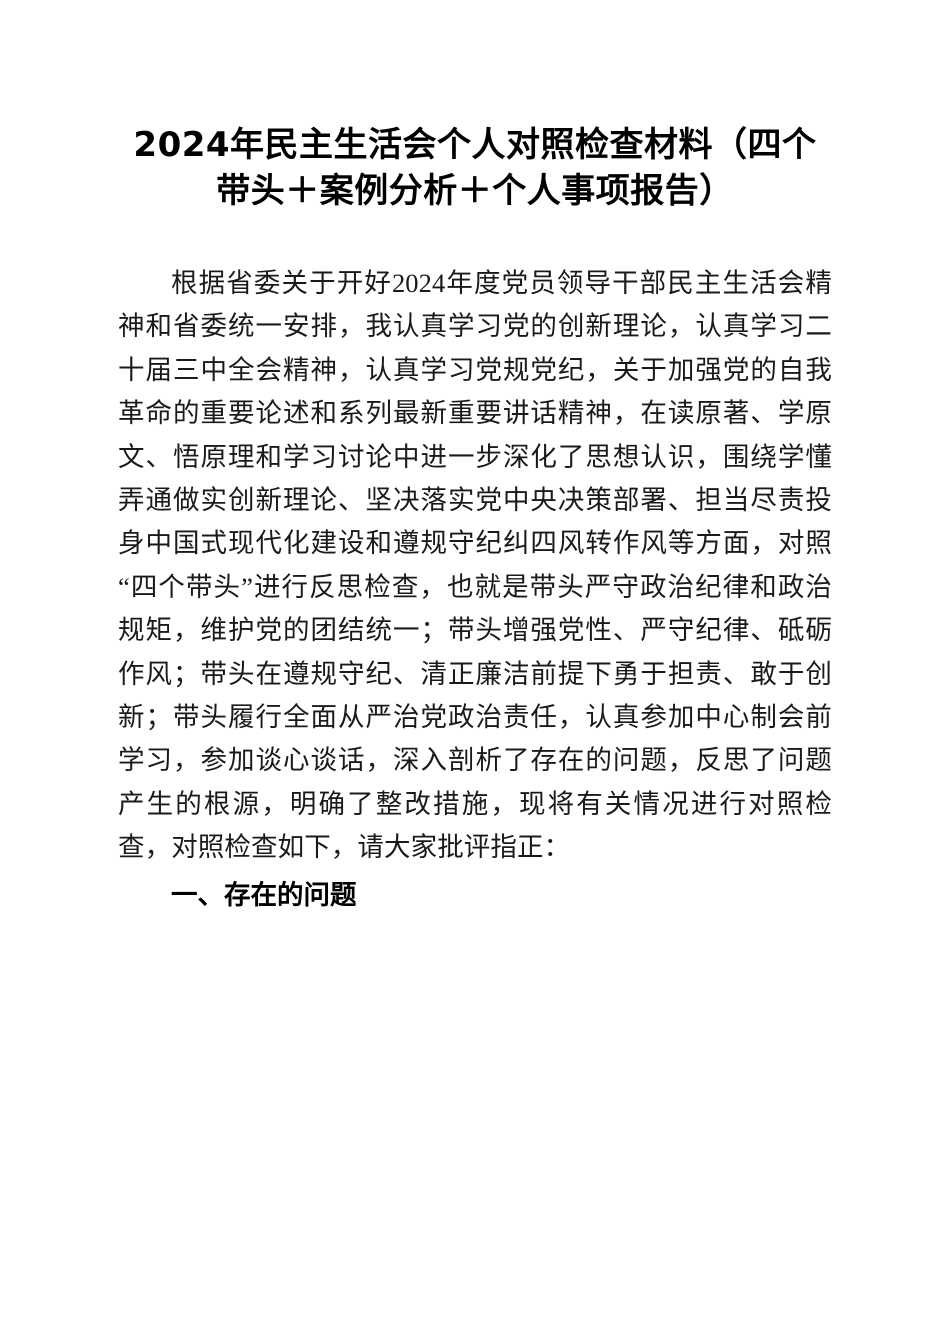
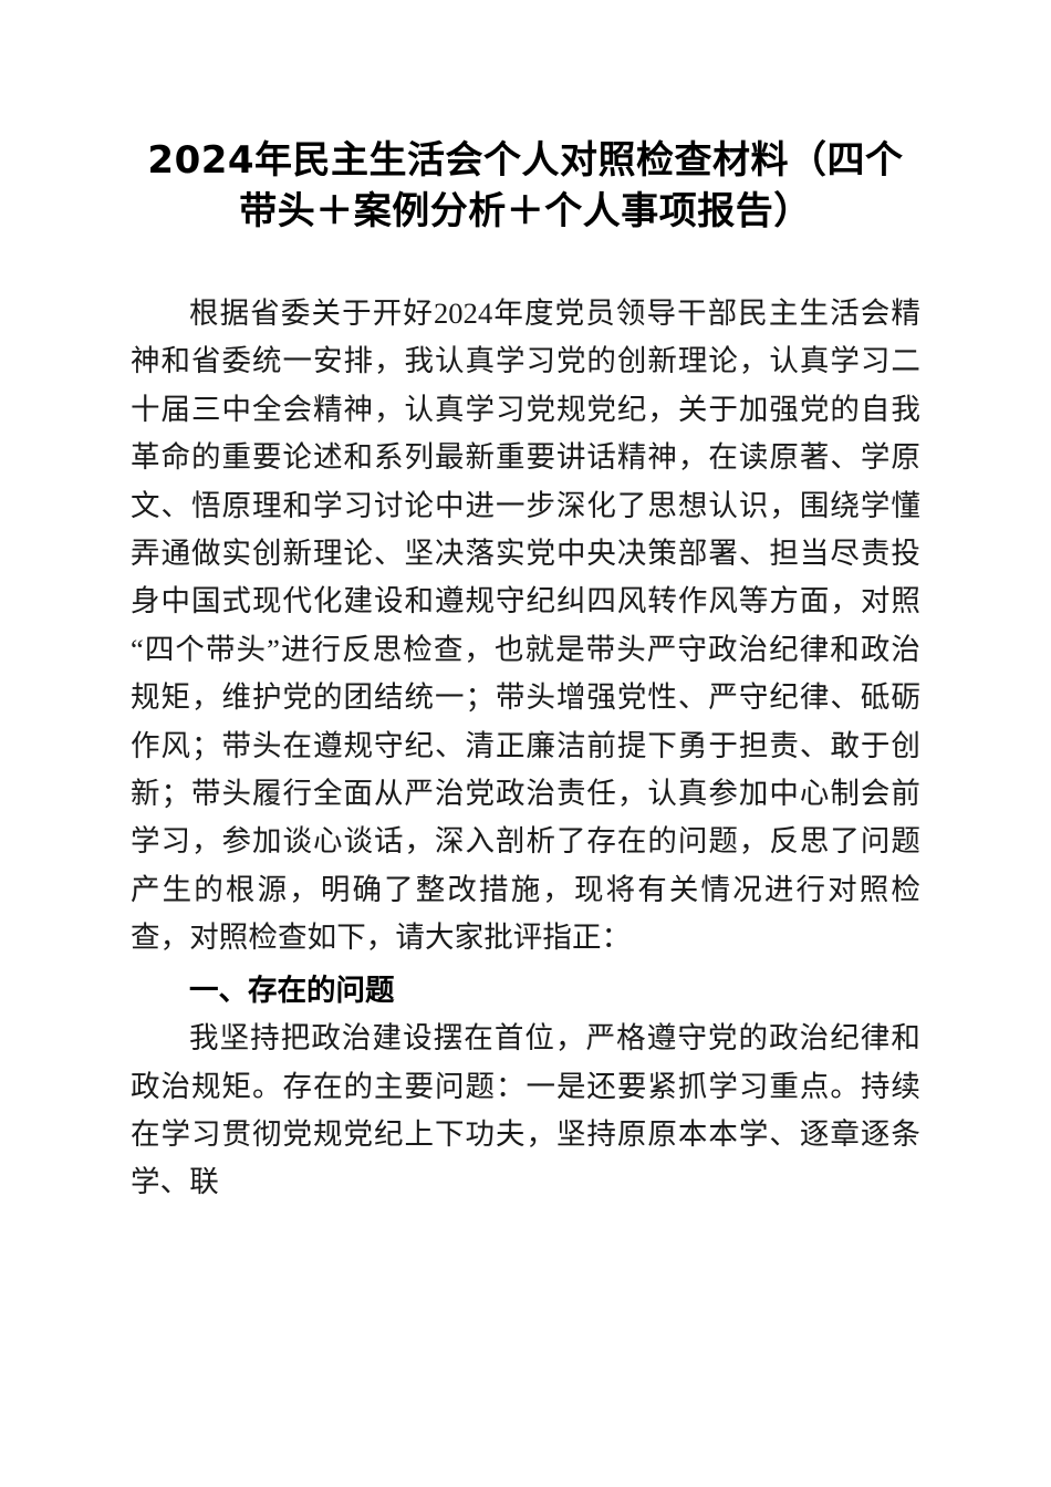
  2024年民主生活会个人对照检查材料（四个带头＋案例分析＋个人事项报告）
  根据省委关于开好2024年度党员领导干部民主生活会精神和省委统一安排，我认真学习党的创新理论，认真学习二十届三中全会精神，认真学习党规党纪，关于加强党的自我革命的重要论述和系列最新重要讲话精神，在读原著、学原文、悟原理和学习讨论中进一步深化了思想认识，围绕学懂弄通做实创新理论、坚决落实党中央决策部署、担当尽责投身中国式现代化建设和遵规守纪纠四风转作风等方面，对照“四个带头”进行反思检查，也就是带头严守政治纪律和政治规矩，维护党的团结统一；带头增强党性、严守纪律、砥砺作风；带头在遵规守纪、清正廉洁前提下勇于担责、敢于创新；带头履行全面从严治党政治责任，认真参加中心制会前学习，参加谈心谈话，深入剖析了存在的问题，反思了问题产生的根源，明确了整改措施，现将有关情况进行对照检查，对照检查如下，请大家批评指正：
  一、存在的问题
+ 我坚持把政治建设摆在首位，严格遵守党的政治纪律和政治规矩。存在的主要问题：一是还要紧抓学习重点。持续在学习贯彻党规党纪上下功夫，坚持原原本本学、逐章逐条学、联
